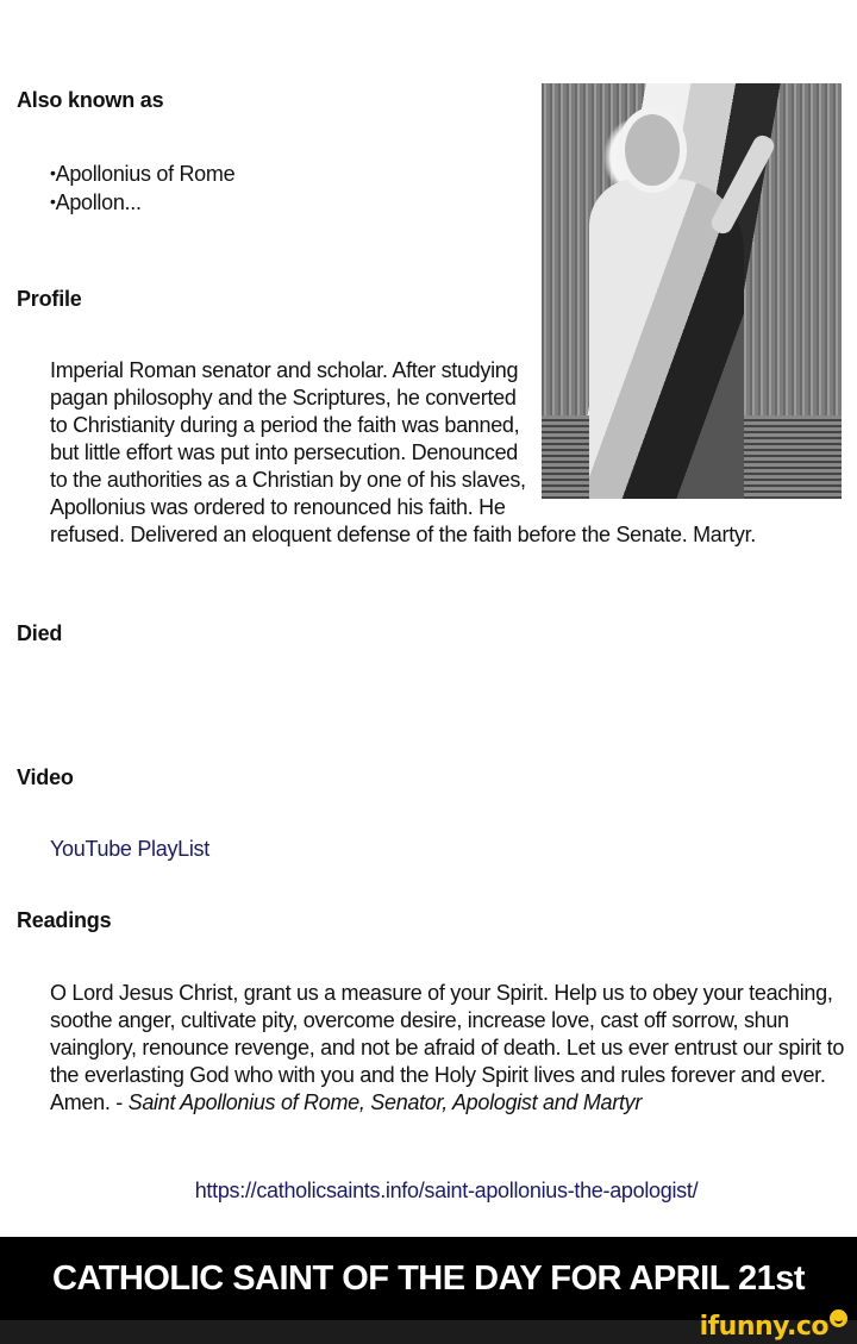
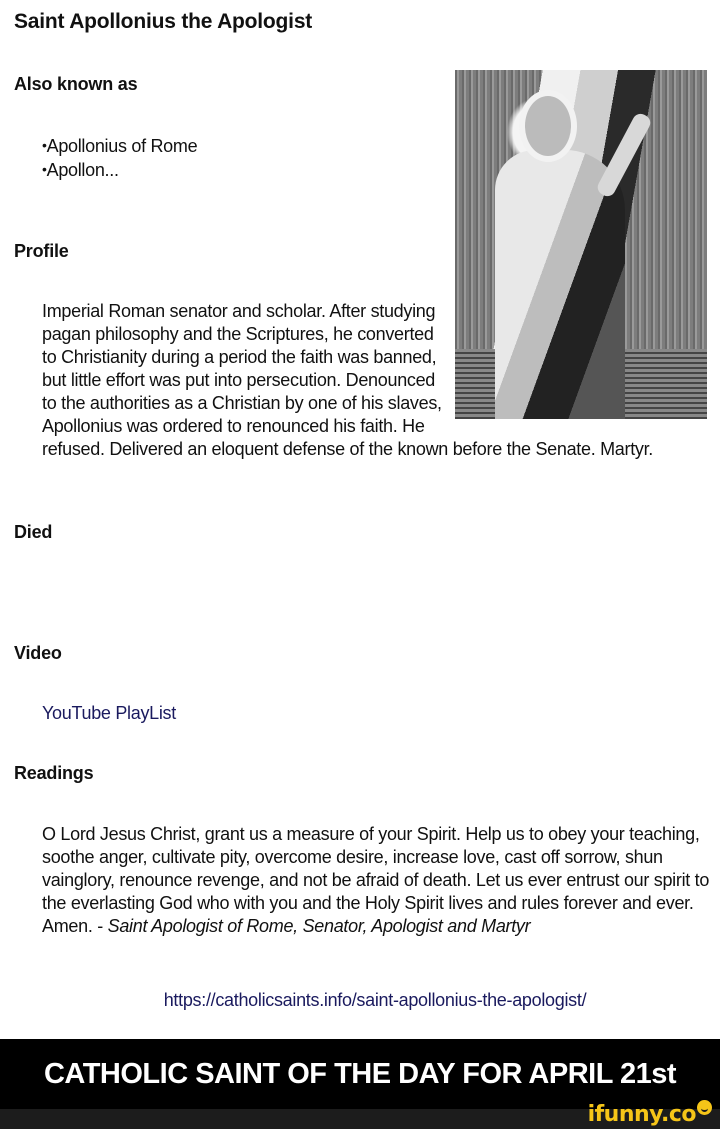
+ Saint Apollonius the Apologist
  Also known as
  Apollonius of Rome
  Apollon...
  Profile
- Imperial Roman senator and scholar. After studying pagan philosophy and the Scriptures, he converted to Christianity during a period the faith was banned, but little effort was put into persecution. Denounced to the authorities as a Christian by one of his slaves, Apollonius was ordered to renounced his faith. He refused. Delivered an eloquent defense of the faith before the Senate. Martyr.
+ Imperial Roman senator and scholar. After studying pagan philosophy and the Scriptures, he converted to Christianity during a period the faith was banned, but little effort was put into persecution. Denounced to the authorities as a Christian by one of his slaves, Apollonius was ordered to renounced his faith. He refused. Delivered an eloquent defense of the known before the Senate. Martyr.
  Died
  Video
  YouTube PlayList
  Readings
- O Lord Jesus Christ, grant us a measure of your Spirit. Help us to obey your teaching, soothe anger, cultivate pity, overcome desire, increase love, cast off sorrow, shun vainglory, renounce revenge, and not be afraid of death. Let us ever entrust our spirit to the everlasting God who with you and the Holy Spirit lives and rules forever and ever. Amen. - Saint Apollonius of Rome, Senator, Apologist and Martyr
+ O Lord Jesus Christ, grant us a measure of your Spirit. Help us to obey your teaching, soothe anger, cultivate pity, overcome desire, increase love, cast off sorrow, shun vainglory, renounce revenge, and not be afraid of death. Let us ever entrust our spirit to the everlasting God who with you and the Holy Spirit lives and rules forever and ever. Amen. - Saint Apologist of Rome, Senator, Apologist and Martyr
  https://catholicsaints.info/saint-apollonius-the-apologist/
  CATHOLIC SAINT OF THE DAY FOR APRIL 21st
  ifunny.co
